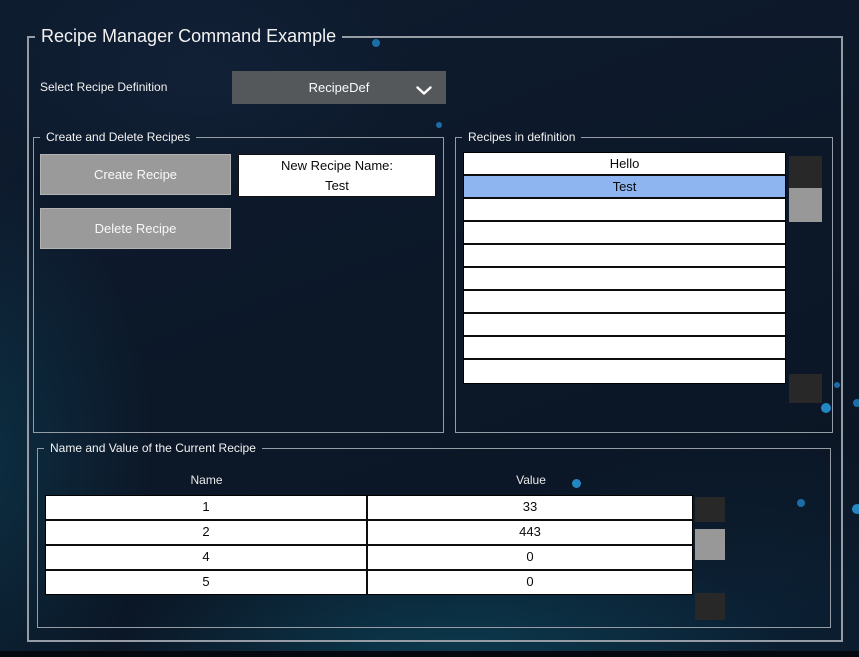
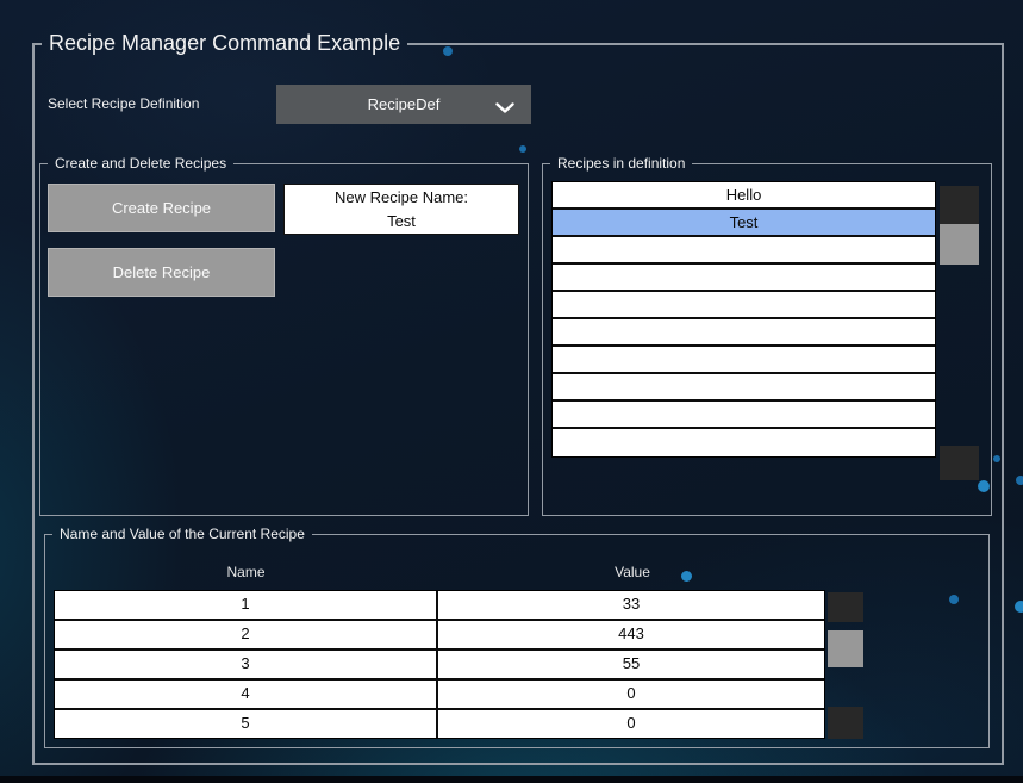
  Recipe Manager Command Example
  Create and Delete Recipes
  Recipes in definition
  Name and Value of the Current Recipe
  Select Recipe Definition
  RecipeDef
  Create Recipe
  New Recipe Name:
  Test
  Delete Recipe
  Hello
  Test
  Name
  Value
  1
  33
  2
  443
+ 3
+ 55
  4
  0
  5
  0
